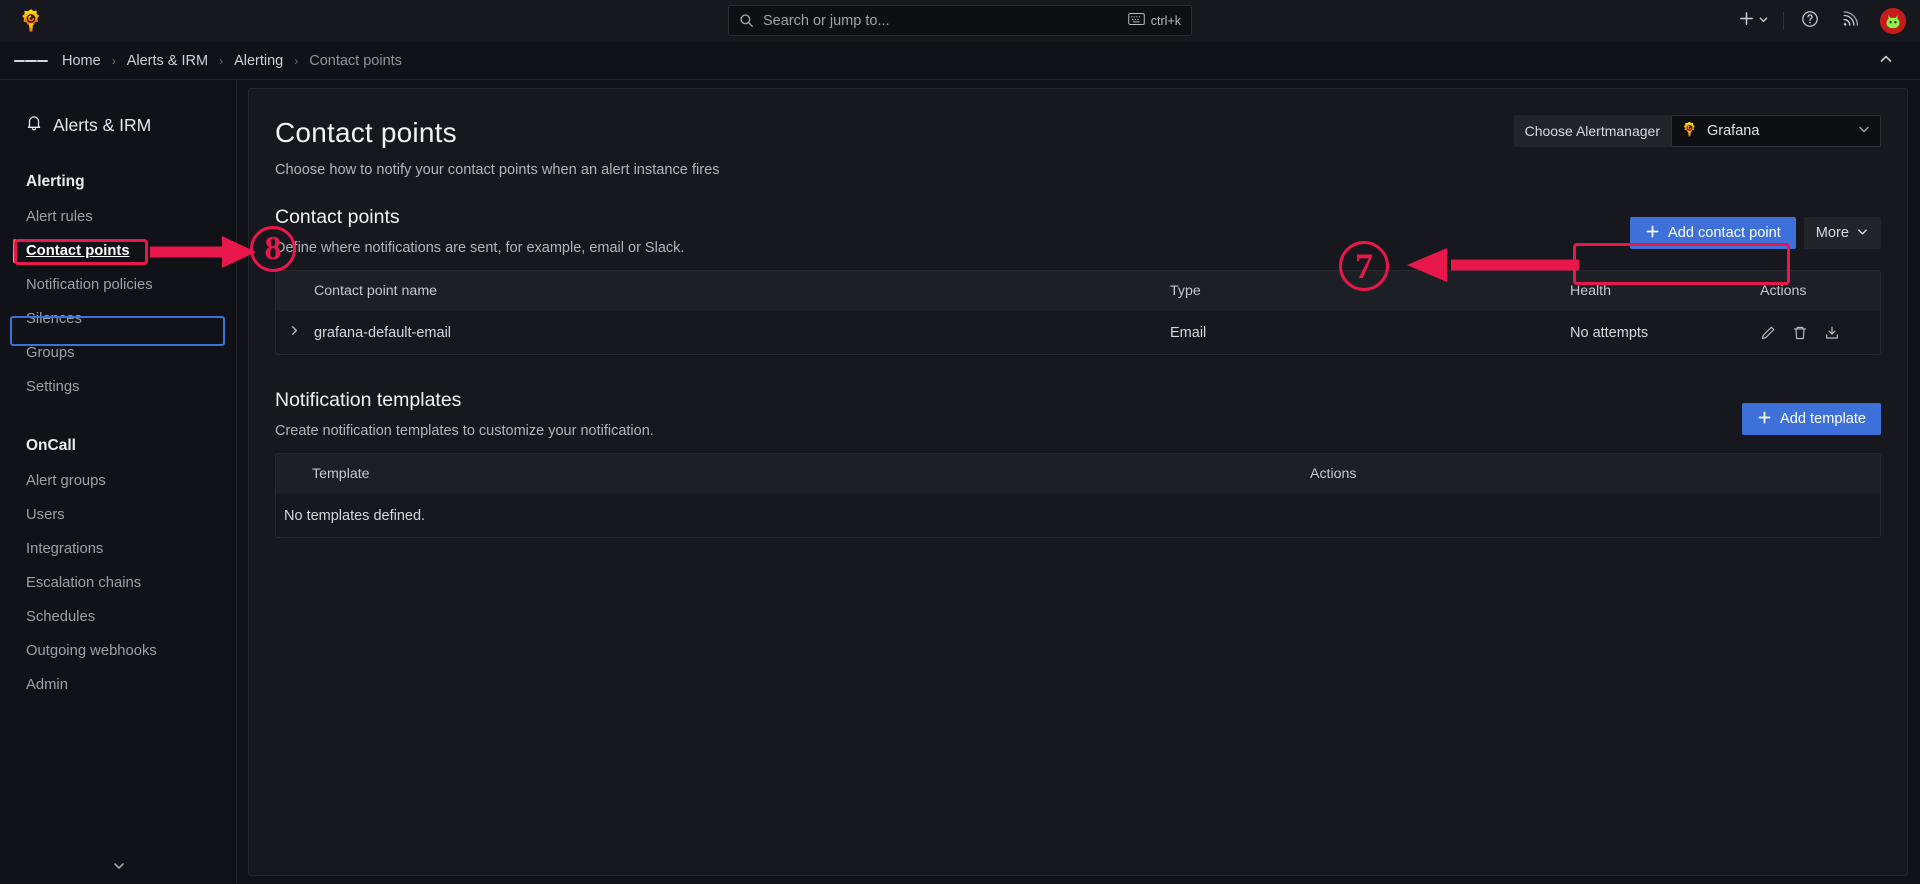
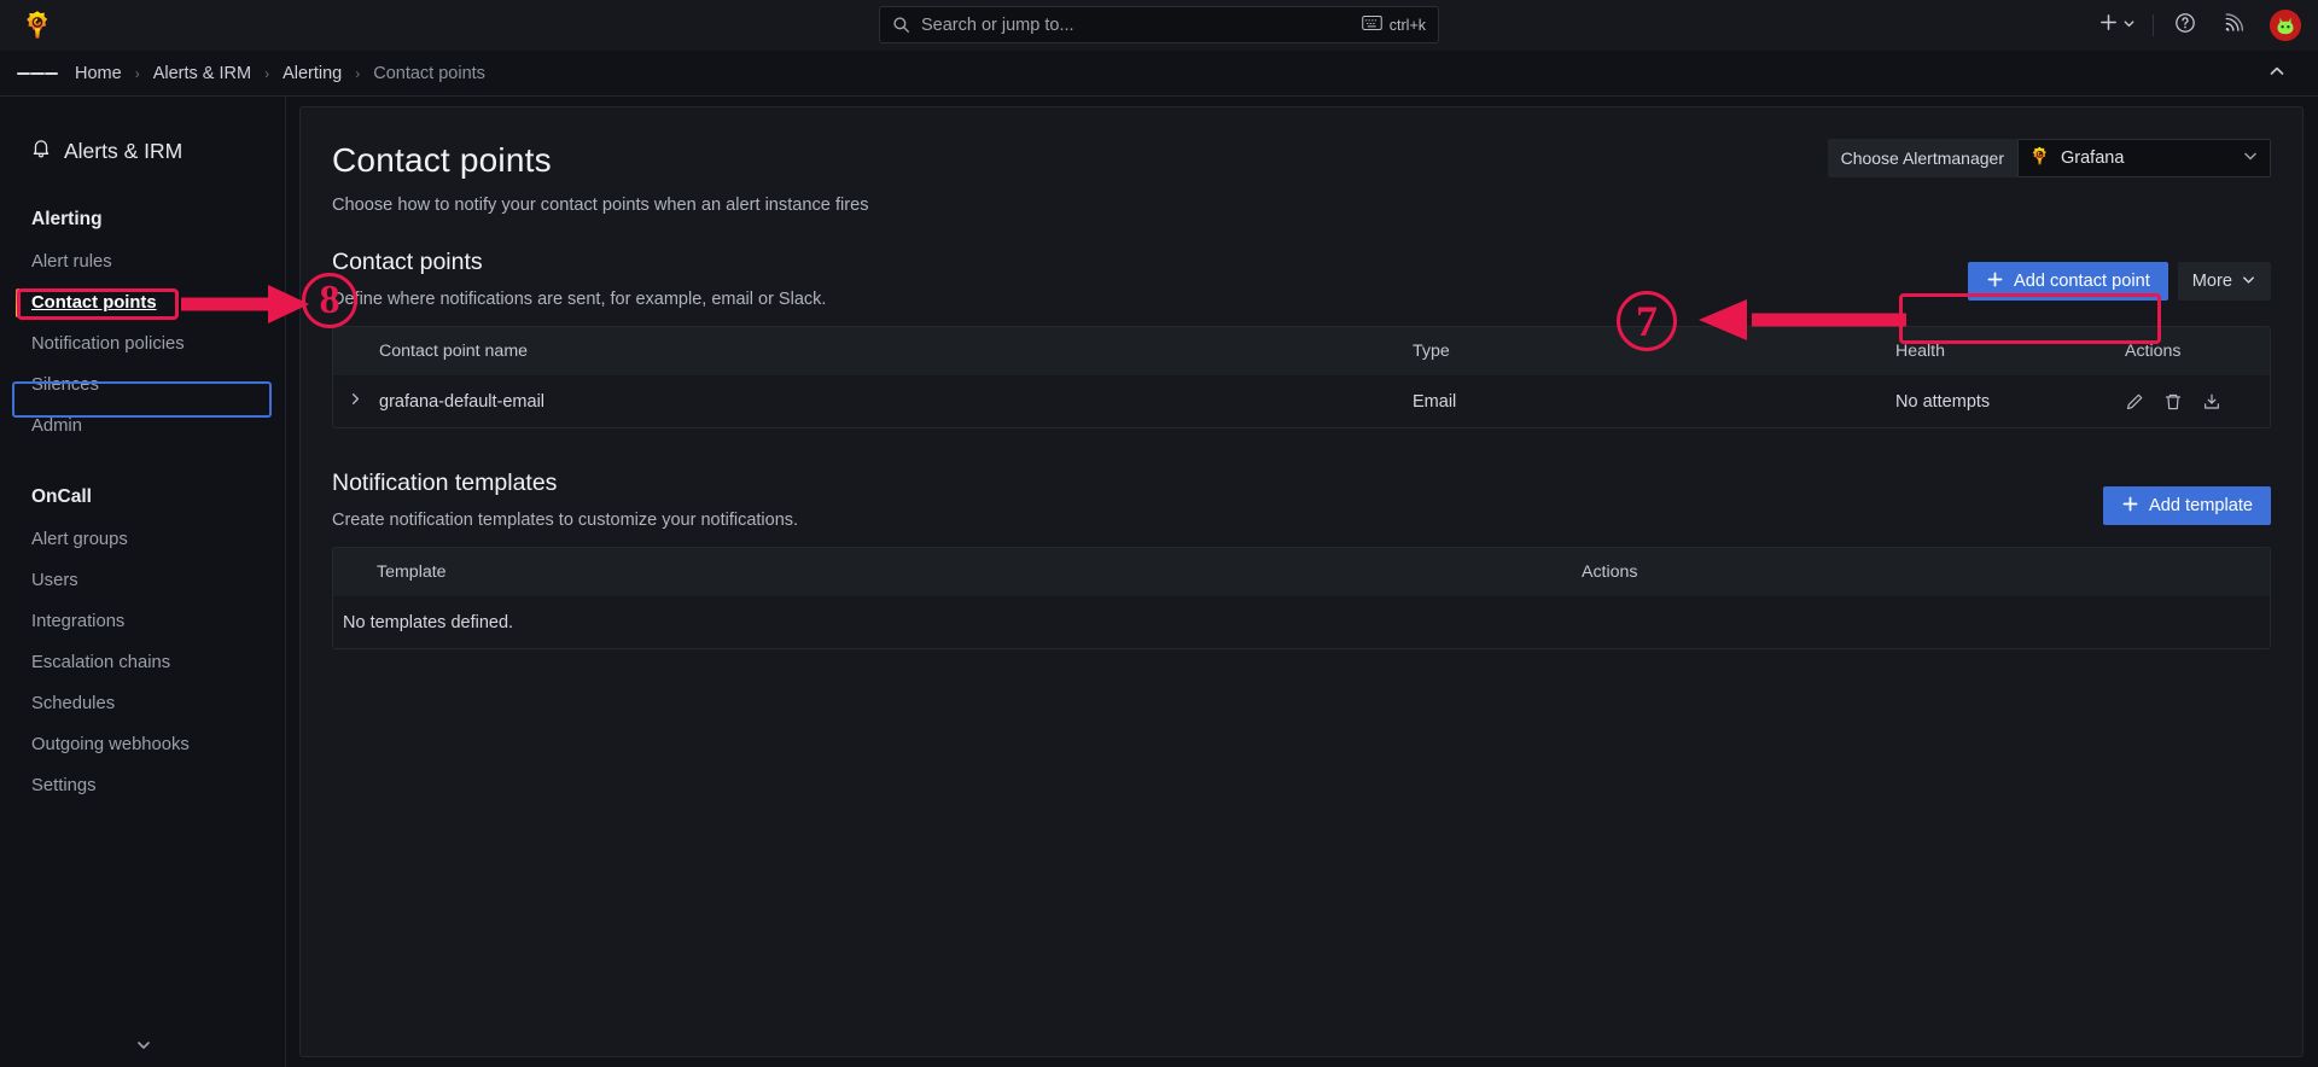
  Search or jump to...
  ctrl+k
  Home
  ›
  Alerts & IRM
  ›
  Alerting
  ›
  Contact points
  Alerts & IRM
  Alerting
  Alert rules
  Contact points
  Notification policies
  Silences
- Groups
- Settings
+ Admin
  OnCall
  Alert groups
  Users
  Integrations
  Escalation chains
  Schedules
  Outgoing webhooks
- Admin
+ Settings
  Contact points
  Choose how to notify your contact points when an alert instance fires
  Choose Alertmanager
  Grafana
  Contact points
  Define where notifications are sent, for example, email or Slack.
  Add contact point
  More
  Contact point name
  Type
  Health
  Actions
  grafana-default-email
  Email
  No attempts
  Notification templates
- Create notification templates to customize your notification.
+ Create notification templates to customize your notifications.
  Add template
  Template
  Actions
  No templates defined.
  8
  7
